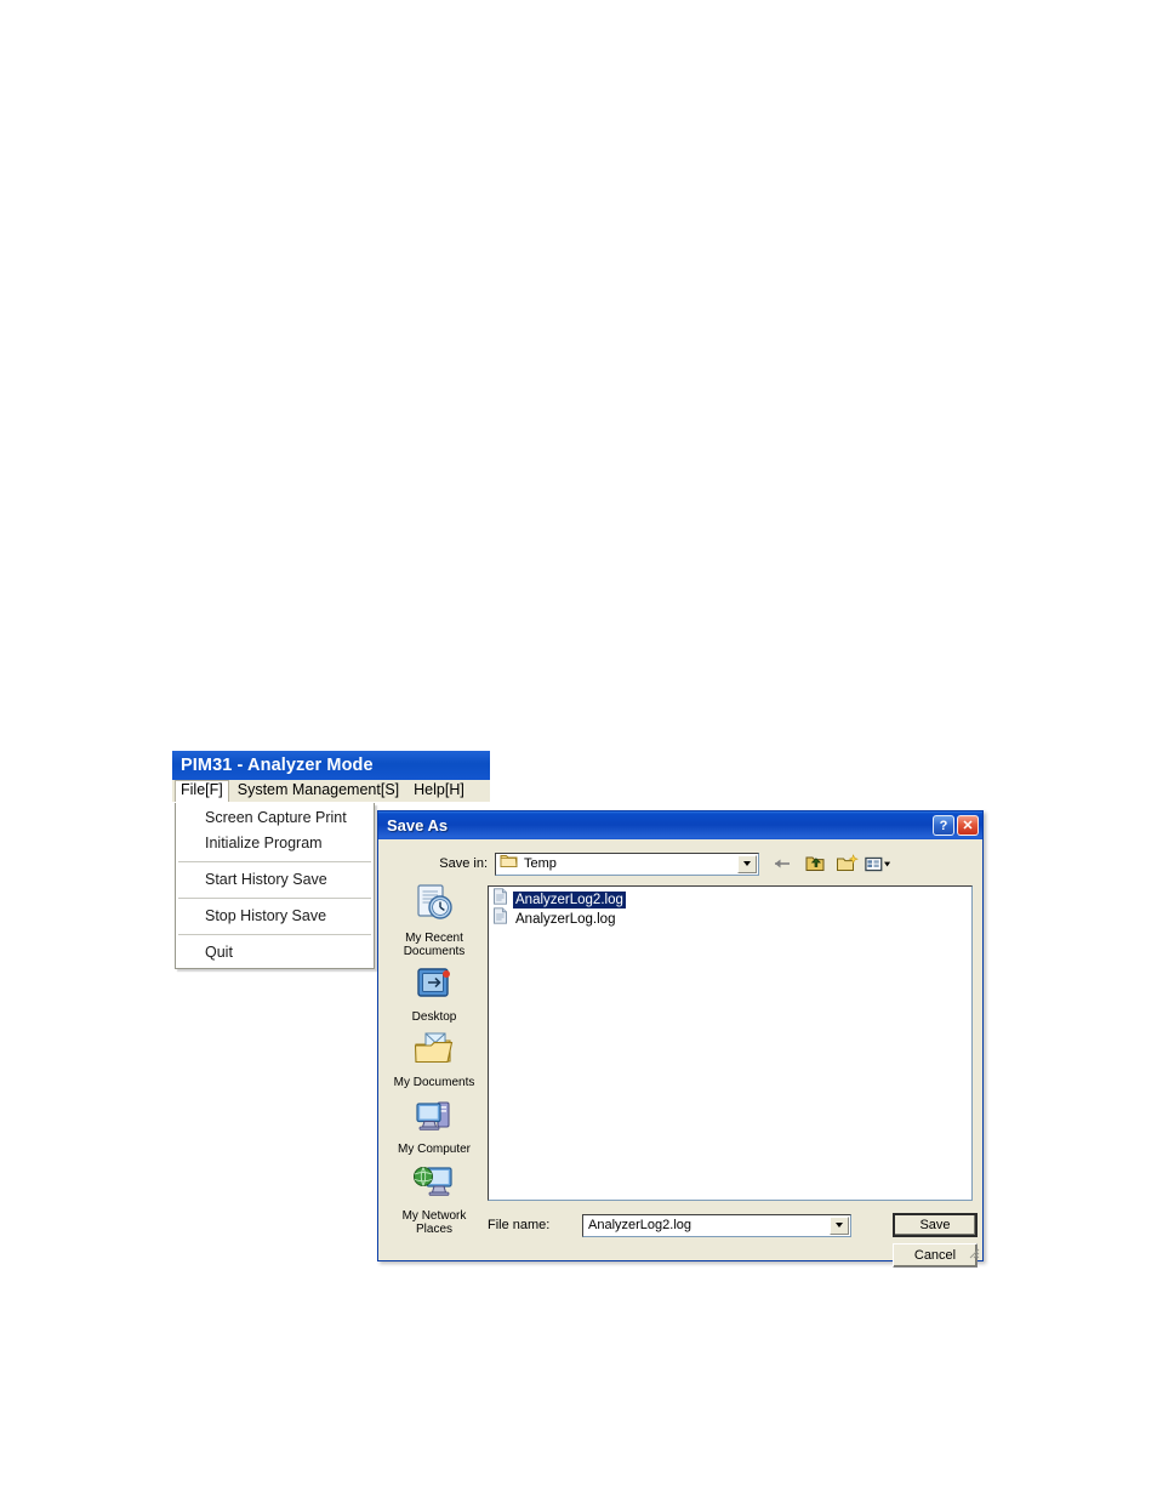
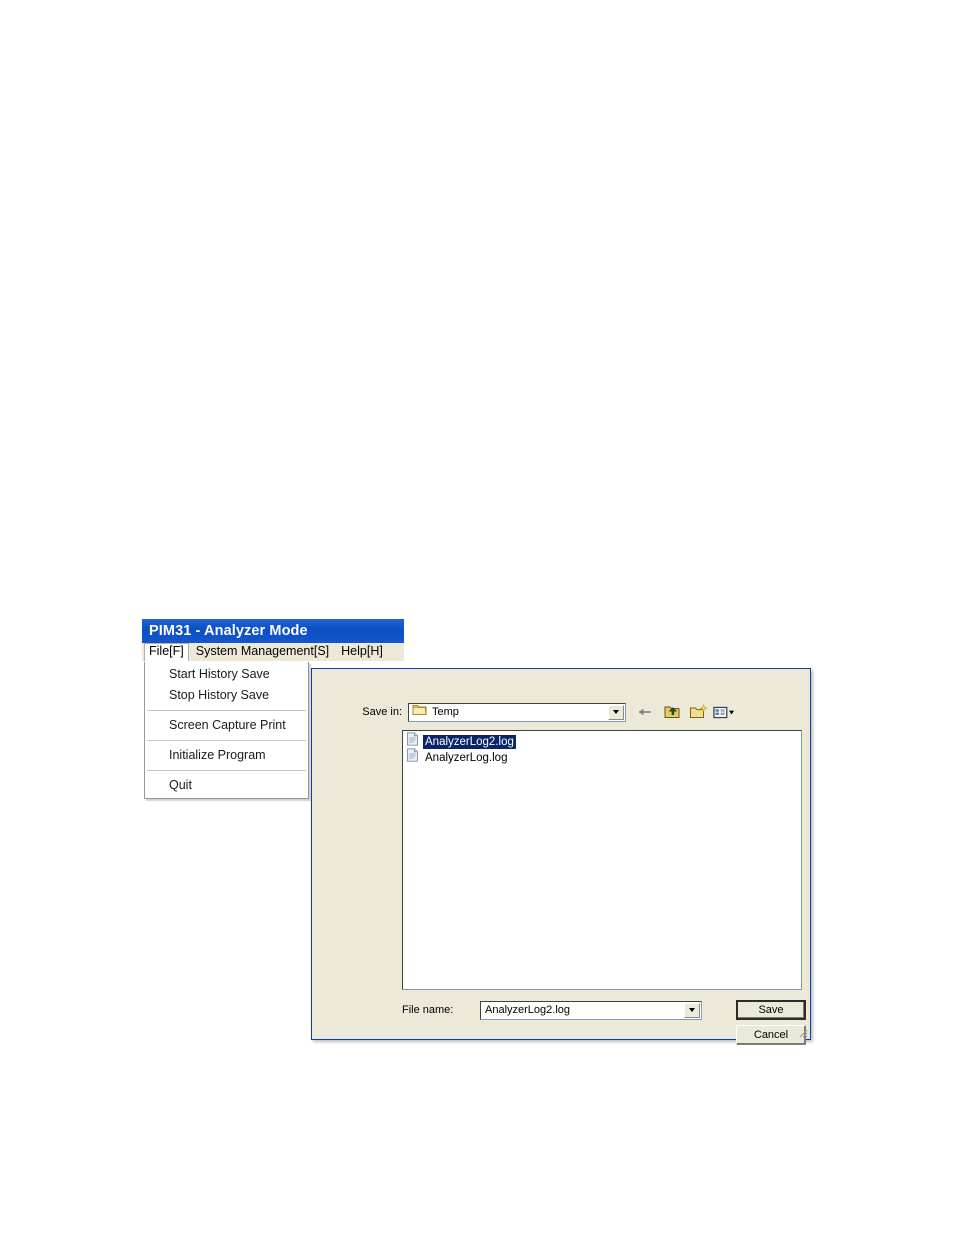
  PIM31 - Analyzer Mode
  File[F]
  System Management[S]
  Help[H]
- Screen Capture Print
+ Start History Save
- Initialize Program
+ Stop History Save
- Start History Save
+ Screen Capture Print
- Stop History Save
+ Initialize Program
  Quit
- Save As
- ?
- ✕
  Save in:
  Temp
- My Recent Documents
- Desktop
- My Documents
- My Computer
- My Network Places
  AnalyzerLog2.log
  AnalyzerLog.log
  File name:
  AnalyzerLog2.log
  Save
  Cancel
